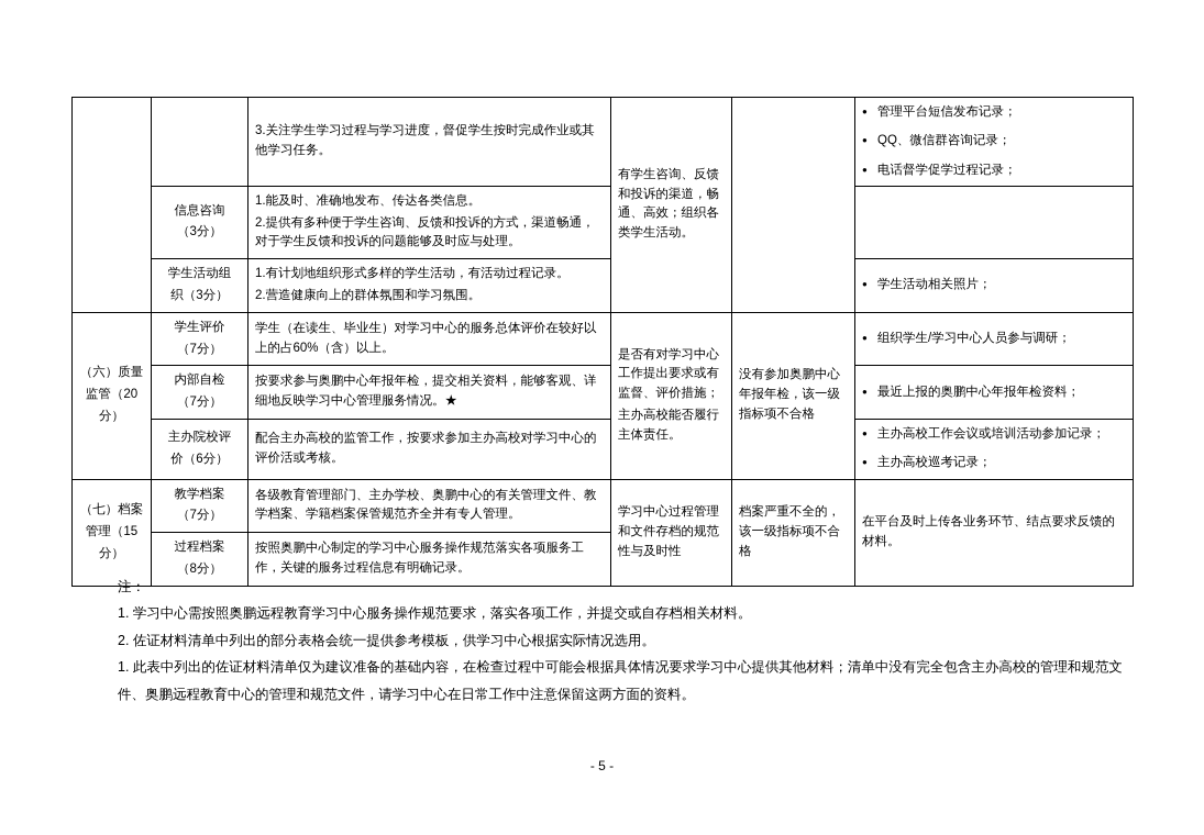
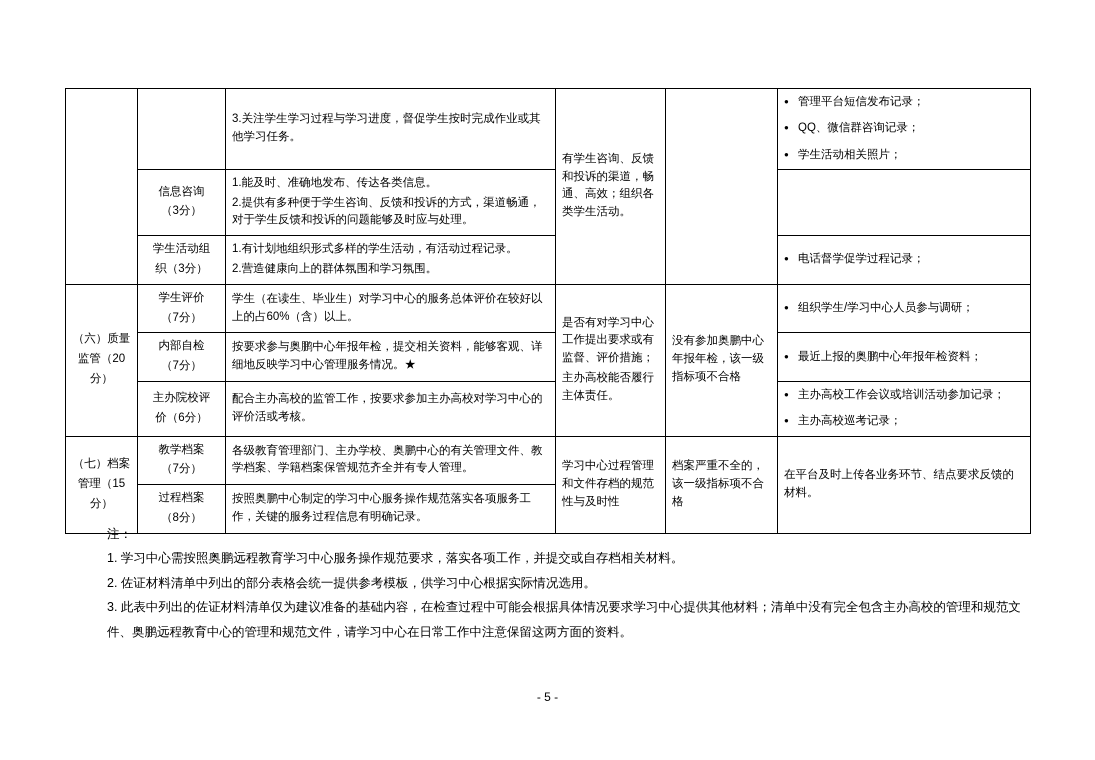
- 		3.关注学生学习过程与学习进度，督促学生按时完成作业或其他学习任务。	有学生咨询、反馈和投诉的渠道，畅通、高效；组织各类学生活动。		管理平台短信发布记录； QQ、微信群咨询记录； 电话督学促学过程记录；
+ 		3.关注学生学习过程与学习进度，督促学生按时完成作业或其他学习任务。	有学生咨询、反馈和投诉的渠道，畅通、高效；组织各类学生活动。		管理平台短信发布记录； QQ、微信群咨询记录； 学生活动相关照片；
  信息咨询 （3分）	1.能及时、准确地发布、传达各类信息。 2.提供有多种便于学生咨询、反馈和投诉的方式，渠道畅通，对于学生反馈和投诉的问题能够及时应与处理。
- 学生活动组 织（3分）	1.有计划地组织形式多样的学生活动，有活动过程记录。 2.营造健康向上的群体氛围和学习氛围。	学生活动相关照片；
+ 学生活动组 织（3分）	1.有计划地组织形式多样的学生活动，有活动过程记录。 2.营造健康向上的群体氛围和学习氛围。	电话督学促学过程记录；
  （六）质量 监管（20 分）	学生评价 （7分）	学生（在读生、毕业生）对学习中心的服务总体评价在较好以上的占60%（含）以上。	是否有对学习中心工作提出要求或有监督、评价措施； 主办高校能否履行主体责任。	没有参加奥鹏中心年报年检，该一级指标项不合格	组织学生/学习中心人员参与调研；
  内部自检 （7分）	按要求参与奥鹏中心年报年检，提交相关资料，能够客观、详细地反映学习中心管理服务情况。★	最近上报的奥鹏中心年报年检资料；
  主办院校评 价（6分）	配合主办高校的监管工作，按要求参加主办高校对学习中心的评价活或考核。	主办高校工作会议或培训活动参加记录； 主办高校巡考记录；
  （七）档案 管理（15 分）	教学档案 （7分）	各级教育管理部门、主办学校、奥鹏中心的有关管理文件、教学档案、学籍档案保管规范齐全并有专人管理。	学习中心过程管理和文件存档的规范性与及时性	档案严重不全的，该一级指标项不合格	在平台及时上传各业务环节、结点要求反馈的材料。
  过程档案 （8分）	按照奥鹏中心制定的学习中心服务操作规范落实各项服务工作，关键的服务过程信息有明确记录。
  注：
  1. 学习中心需按照奥鹏远程教育学习中心服务操作规范要求，落实各项工作，并提交或自存档相关材料。
  2. 佐证材料清单中列出的部分表格会统一提供参考模板，供学习中心根据实际情况选用。
- 1. 此表中列出的佐证材料清单仅为建议准备的基础内容，在检查过程中可能会根据具体情况要求学习中心提供其他材料；清单中没有完全包含主办高校的管理和规范文件、奥鹏远程教育中心的管理和规范文件，请学习中心在日常工作中注意保留这两方面的资料。
+ 3. 此表中列出的佐证材料清单仅为建议准备的基础内容，在检查过程中可能会根据具体情况要求学习中心提供其他材料；清单中没有完全包含主办高校的管理和规范文件、奥鹏远程教育中心的管理和规范文件，请学习中心在日常工作中注意保留这两方面的资料。
  - 5 -
